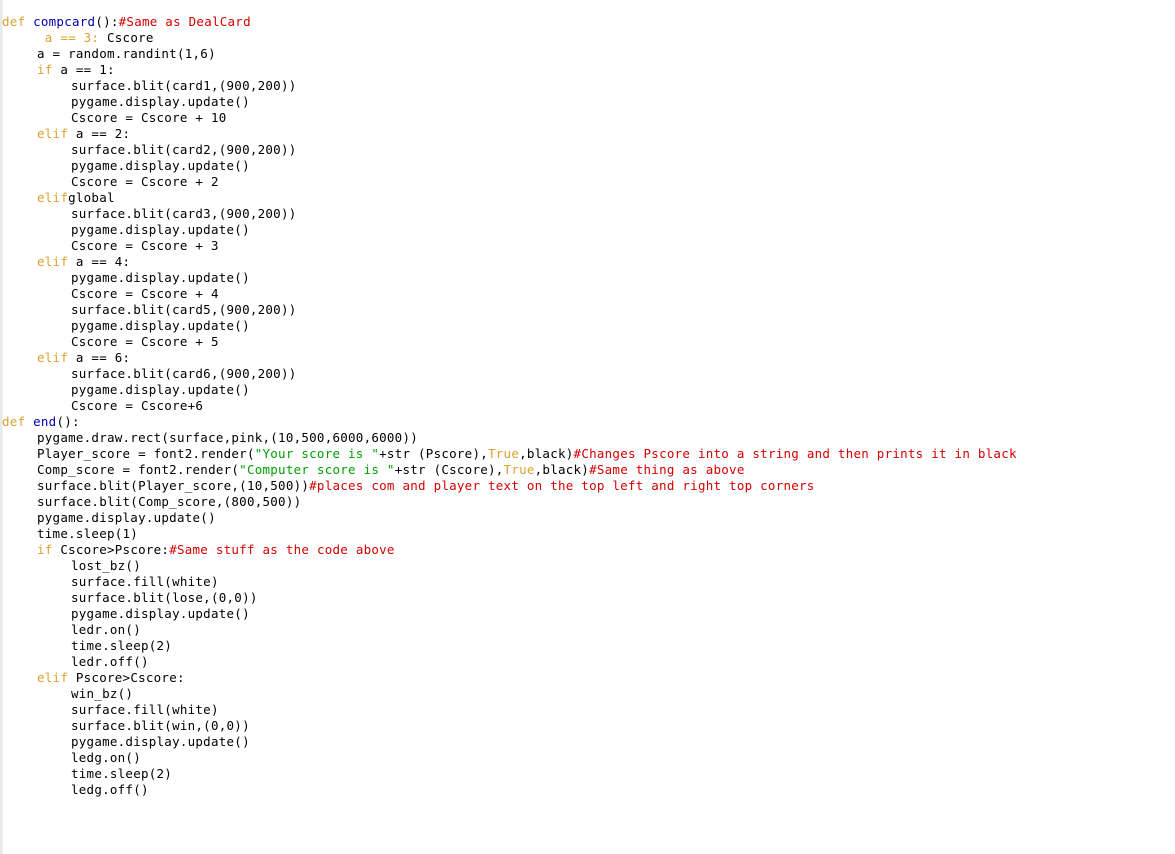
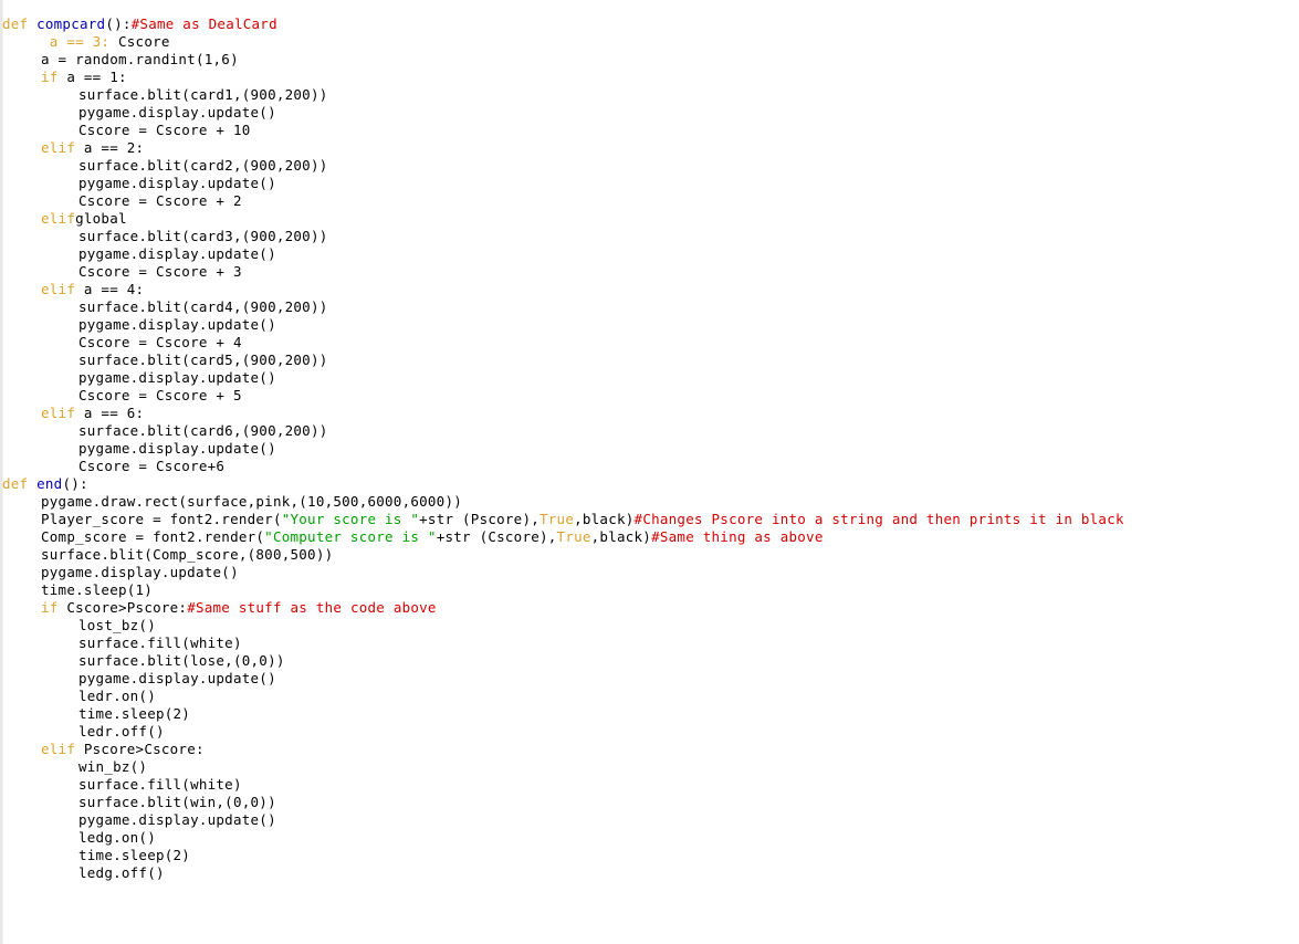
  def compcard():#Same as DealCard
  a == 3: Cscore
  a = random.randint(1,6)
  if a == 1:
  surface.blit(card1,(900,200))
  pygame.display.update()
  Cscore = Cscore + 10
  elif a == 2:
  surface.blit(card2,(900,200))
  pygame.display.update()
  Cscore = Cscore + 2
  elifglobal
  surface.blit(card3,(900,200))
  pygame.display.update()
  Cscore = Cscore + 3
  elif a == 4:
+ surface.blit(card4,(900,200))
  pygame.display.update()
  Cscore = Cscore + 4
  surface.blit(card5,(900,200))
  pygame.display.update()
  Cscore = Cscore + 5
  elif a == 6:
  surface.blit(card6,(900,200))
  pygame.display.update()
  Cscore = Cscore+6
  def end():
  pygame.draw.rect(surface,pink,(10,500,6000,6000))
  Player_score = font2.render("Your score is "+str (Pscore),True,black)#Changes Pscore into a string and then prints it in black
  Comp_score = font2.render("Computer score is "+str (Cscore),True,black)#Same thing as above
- surface.blit(Player_score,(10,500))#places com and player text on the top left and right top corners
  surface.blit(Comp_score,(800,500))
  pygame.display.update()
  time.sleep(1)
  if Cscore>Pscore:#Same stuff as the code above
  lost_bz()
  surface.fill(white)
  surface.blit(lose,(0,0))
  pygame.display.update()
  ledr.on()
  time.sleep(2)
  ledr.off()
  elif Pscore>Cscore:
  win_bz()
  surface.fill(white)
  surface.blit(win,(0,0))
  pygame.display.update()
  ledg.on()
  time.sleep(2)
  ledg.off()
